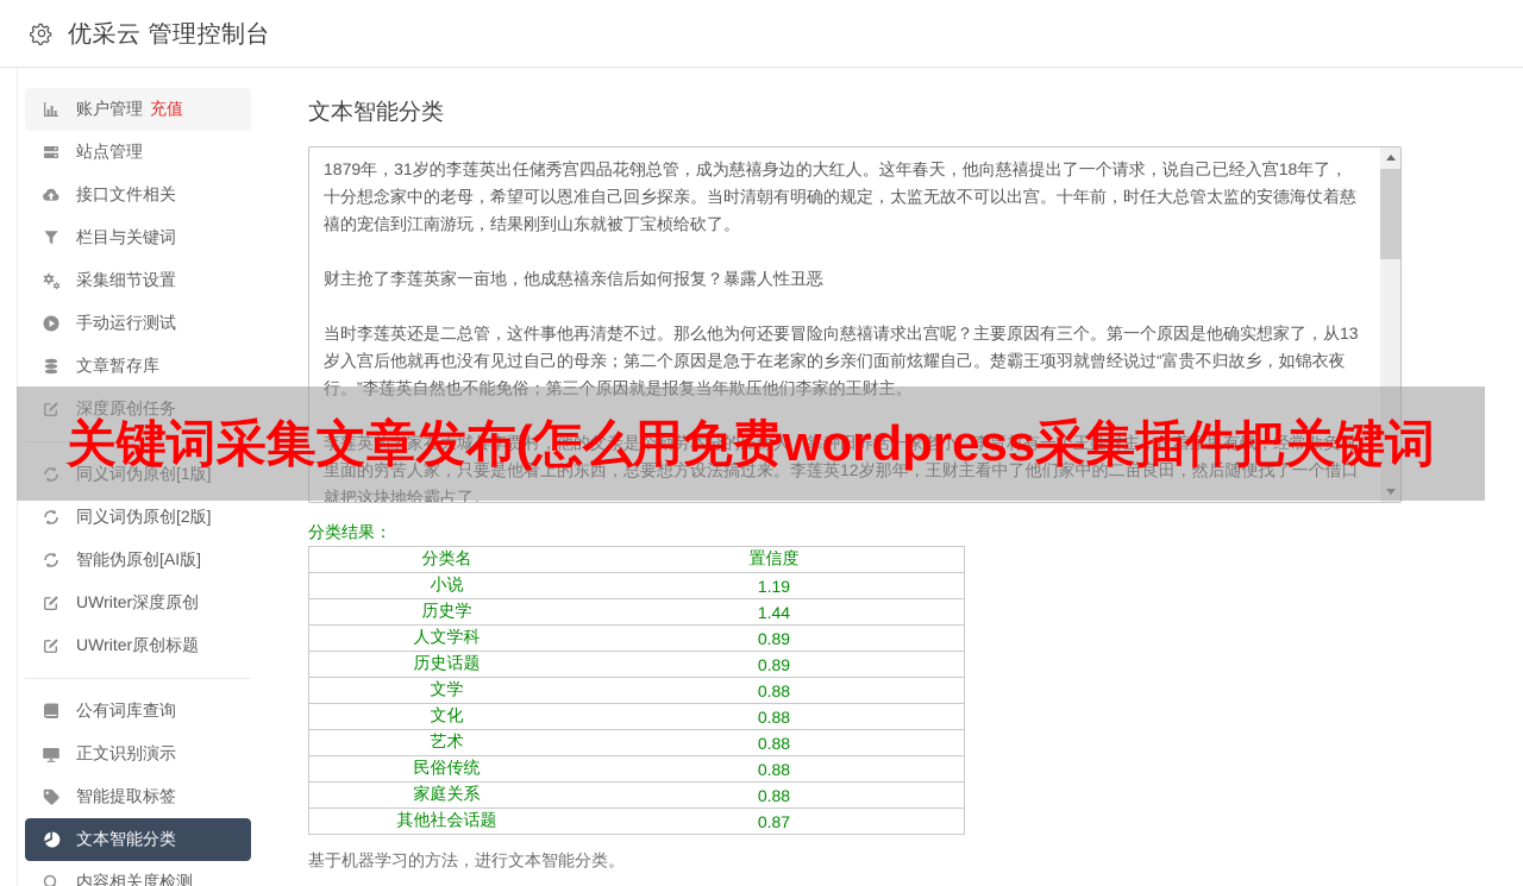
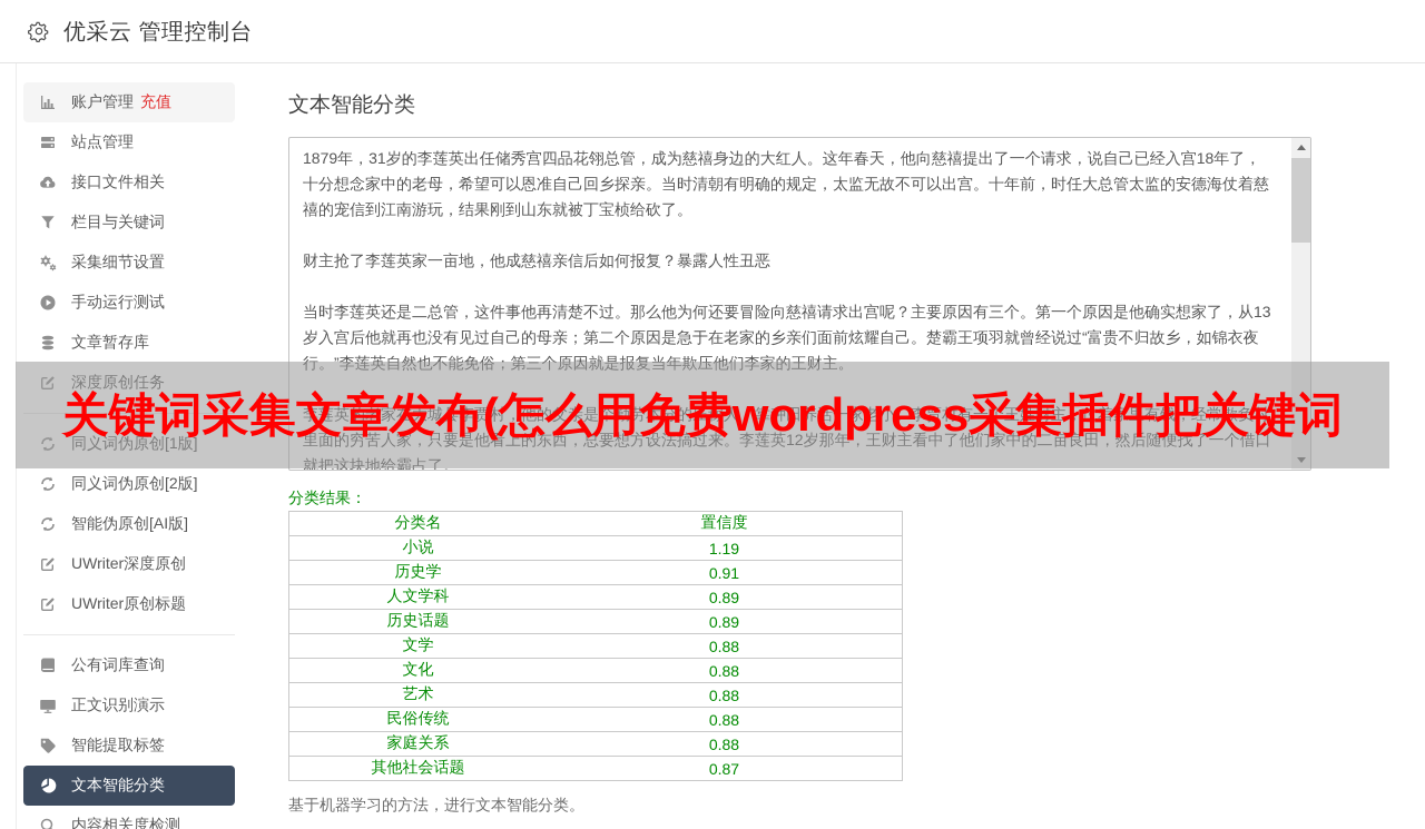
  优采云 管理控制台
  账户管理
  充值
  站点管理
  接口文件相关
  栏目与关键词
  采集细节设置
  手动运行测试
  文章暂存库
  深度原创任务
  同义词伪原创[1版]
  同义词伪原创[2版]
  智能伪原创[AI版]
  UWriter深度原创
  UWriter原创标题
  公有词库查询
  正文识别演示
  智能提取标签
  文本智能分类
  内容相关度检测
  文本智能分类
  1879年，31岁的李莲英出任储秀宫四品花翎总管，成为慈禧身边的大红人。这年春天，他向慈禧提出了一个请求，说自己已经入宫18年了，十分想念家中的老母，希望可以恩准自己回乡探亲。当时清朝有明确的规定，太监无故不可以出宫。十年前，时任大总管太监的安德海仗着慈禧的宠信到江南游玩，结果刚到山东就被丁宝桢给砍了。
  财主抢了李莲英家一亩地，他成慈禧亲信后如何报复？暴露人性丑恶
  当时李莲英还是二总管，这件事他再清楚不过。那么他为何还要冒险向慈禧请求出宫呢？主要原因有三个。第一个原因是他确实想家了，从13岁入宫后他就再也没有见过自己的母亲；第二个原因是急于在老家的乡亲们面前炫耀自己。楚霸王项羽就曾经说过“富贵不归故乡，如锦衣夜行。”李莲英自然也不能免俗；第三个原因就是报复当年欺压他们李家的王财主。
  李莲英的老家在大城县李贾村，他的父亲是个勤劳本分的庄稼人，靠种田养活一家老小。李贾村有一个王姓财主，仗着家里有钱，经常欺负村里面的穷苦人家，只要是他看上的东西，总要想方设法搞过来。李莲英12岁那年，王财主看中了他们家中的二亩良田，然后随便找了一个借口就把这块地给霸占了。
  分类结果：
  分类名	置信度
  小说	1.19
- 历史学	1.44
+ 历史学	0.91
  人文学科	0.89
  历史话题	0.89
  文学	0.88
  文化	0.88
  艺术	0.88
  民俗传统	0.88
  家庭关系	0.88
  其他社会话题	0.87
  基于机器学习的方法，进行文本智能分类。
  关键词采集文章发布(怎么用免费wordpress采集插件把关键词
